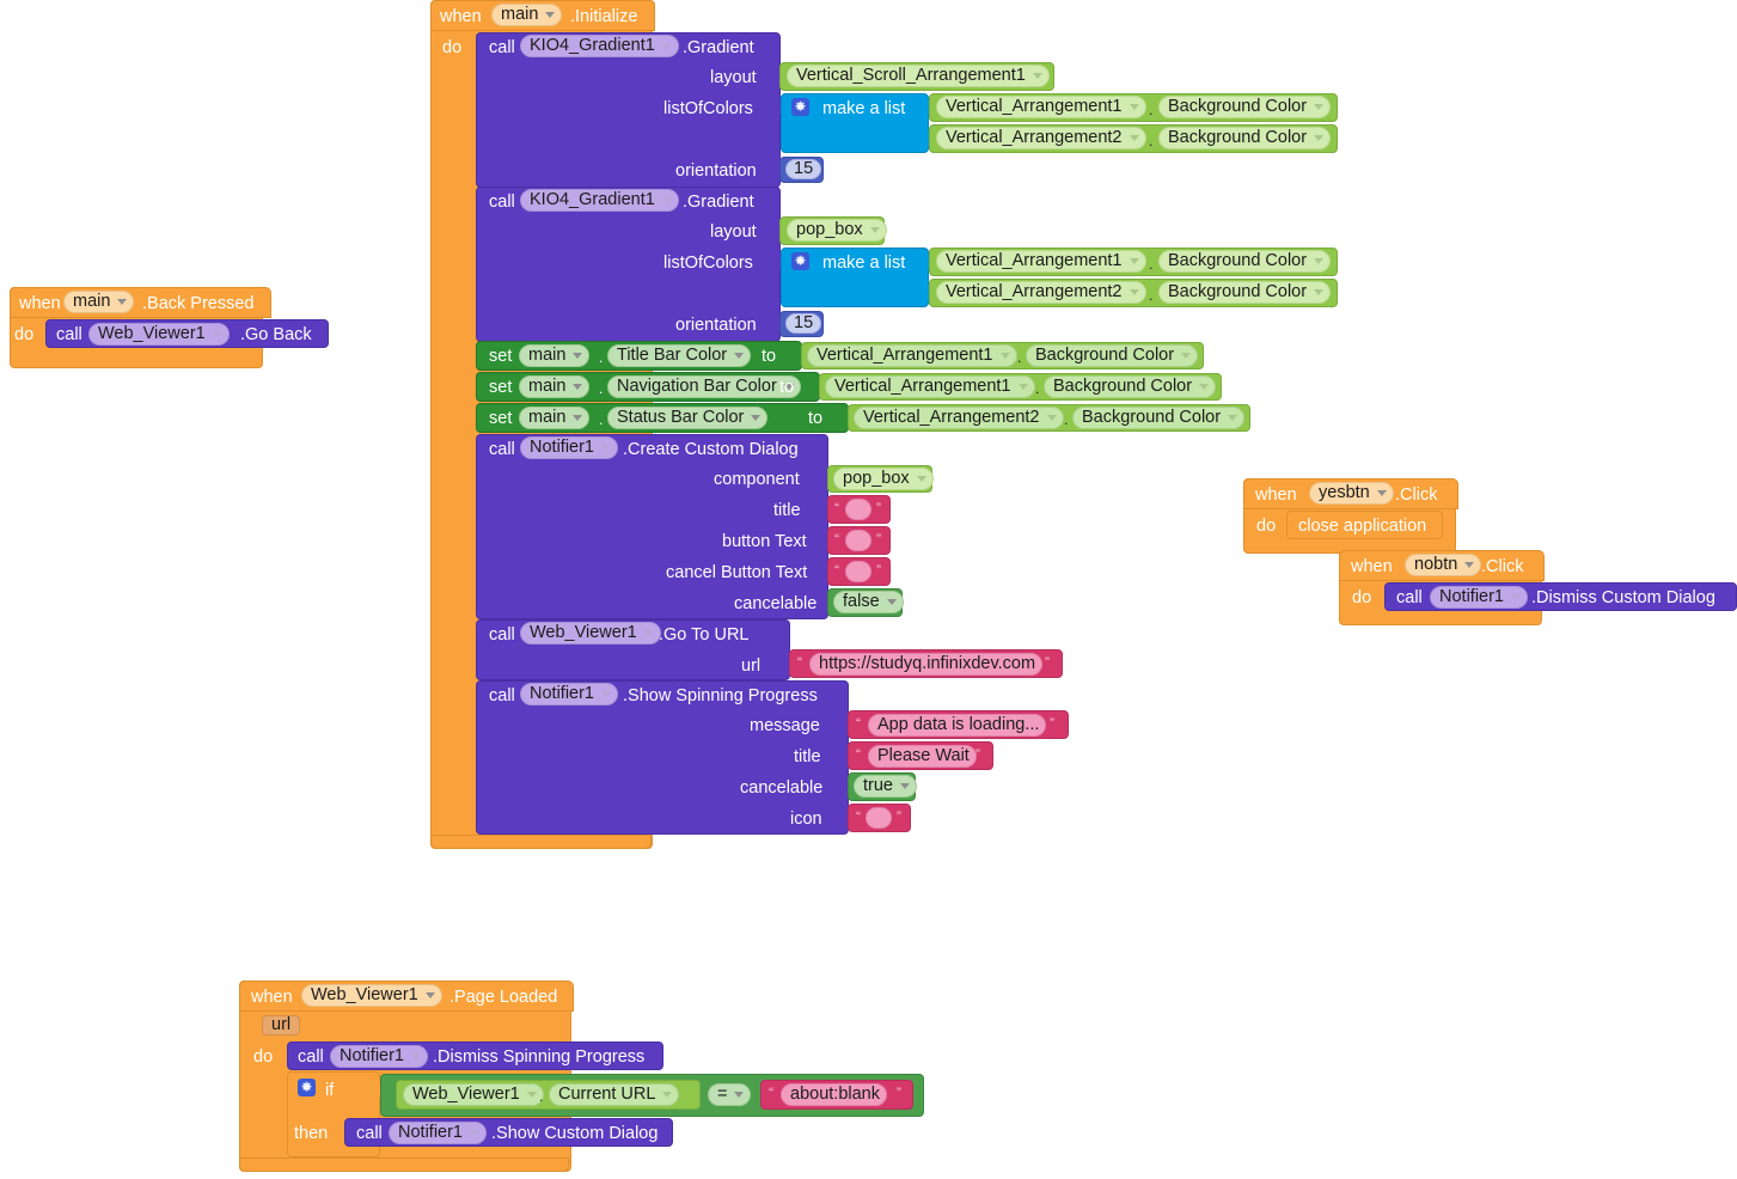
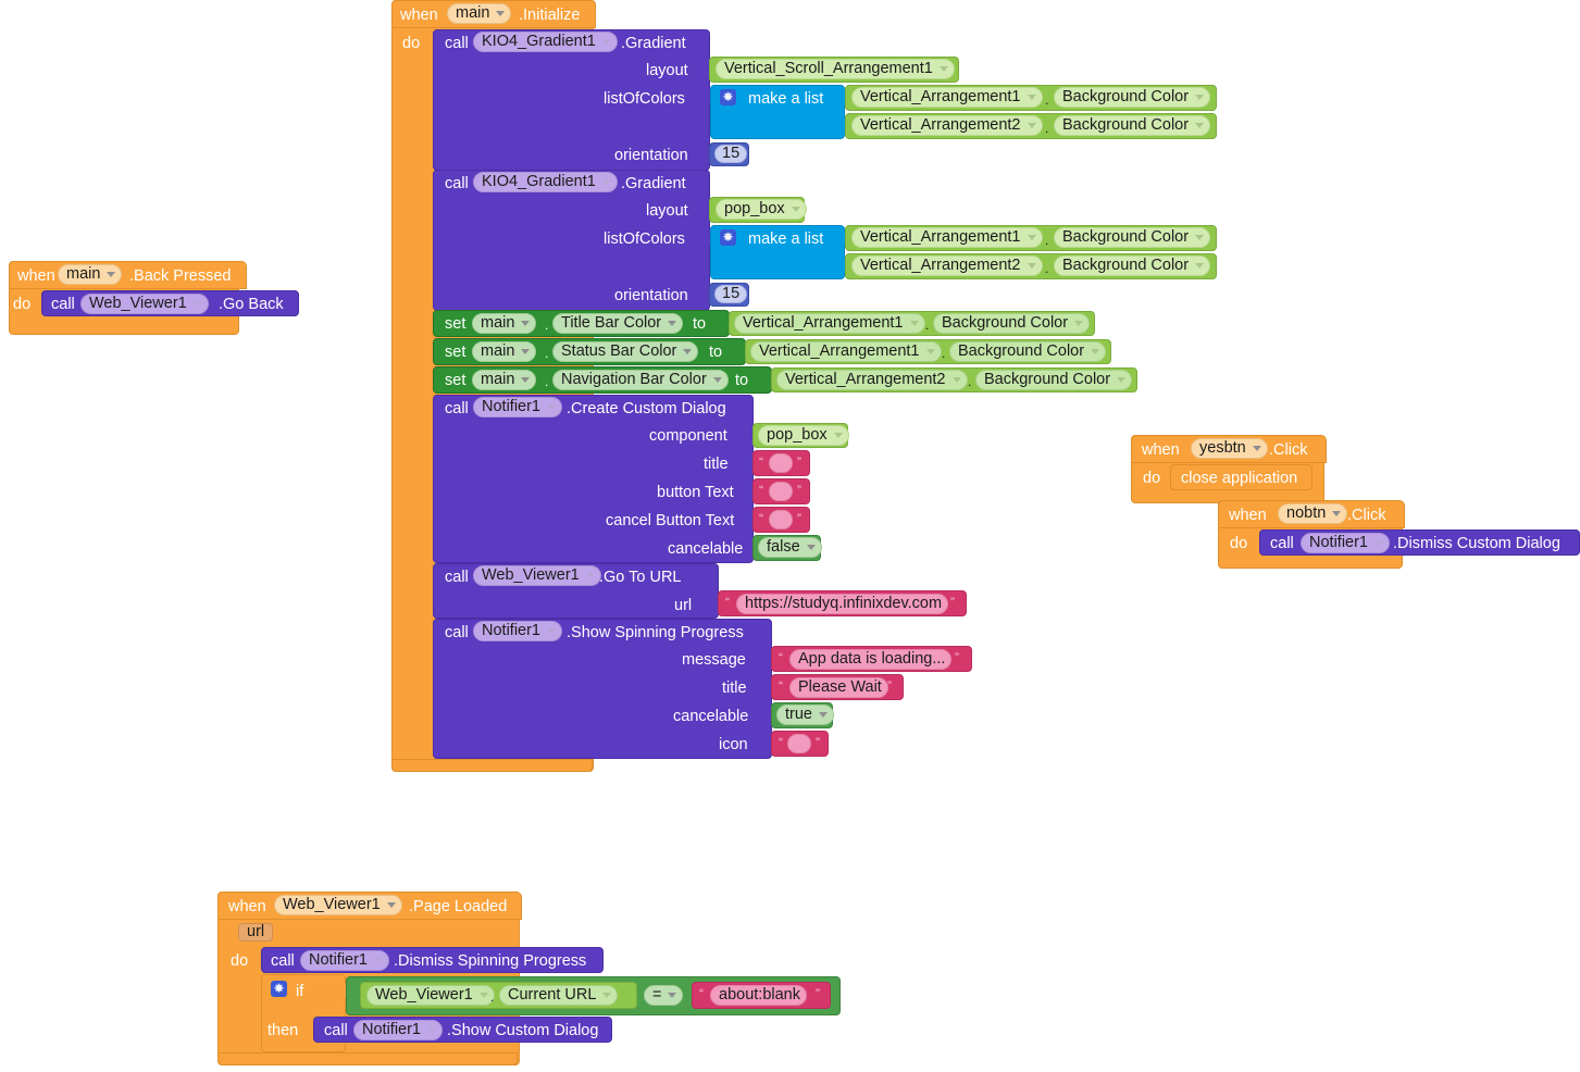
  when
  main
  .Back Pressed
  do
  call
  Web_Viewer1
  .Go Back
  when
  main
  .Initialize
  do
  call
  KIO4_Gradient1
  .Gradient
  layout
  Vertical_Scroll_Arrangement1
  listOfColors
  make a list
  Vertical_Arrangement1
  .
  Background Color
  Vertical_Arrangement2
  .
  Background Color
  orientation
  15
  call
  KIO4_Gradient1
  .Gradient
  layout
  pop_box
  listOfColors
  make a list
  Vertical_Arrangement1
  .
  Background Color
  Vertical_Arrangement2
  .
  Background Color
  orientation
  15
  set
  main
  .
  Title Bar Color
  to
  Vertical_Arrangement1
  .
  Background Color
  set
  main
  .
- Navigation Bar Color
+ Status Bar Color
  to
  Vertical_Arrangement1
  .
  Background Color
  set
  main
  .
- Status Bar Color
+ Navigation Bar Color
  to
  Vertical_Arrangement2
  .
  Background Color
  call
  Notifier1
  .Create Custom Dialog
  component
  pop_box
  title
  “
  ”
  button Text
  “
  ”
  cancel Button Text
  “
  ”
  cancelable
  false
  call
  Web_Viewer1
  .Go To URL
  url
  “
  https://studyq.infinixdev.com
  ”
  call
  Notifier1
  .Show Spinning Progress
  message
  “
  App data is loading...
  ”
  title
  “
  Please Wait
  ”
  cancelable
  true
  icon
  “
  ”
  when
  yesbtn
  .Click
  do
  close application
  when
  nobtn
  .Click
  do
  call
  Notifier1
  .Dismiss Custom Dialog
  when
  Web_Viewer1
  .Page Loaded
  url
  do
  call
  Notifier1
  .Dismiss Spinning Progress
  if
  then
  Web_Viewer1
  .
  Current URL
  =
  “
  about:blank
  ”
  call
  Notifier1
  .Show Custom Dialog
